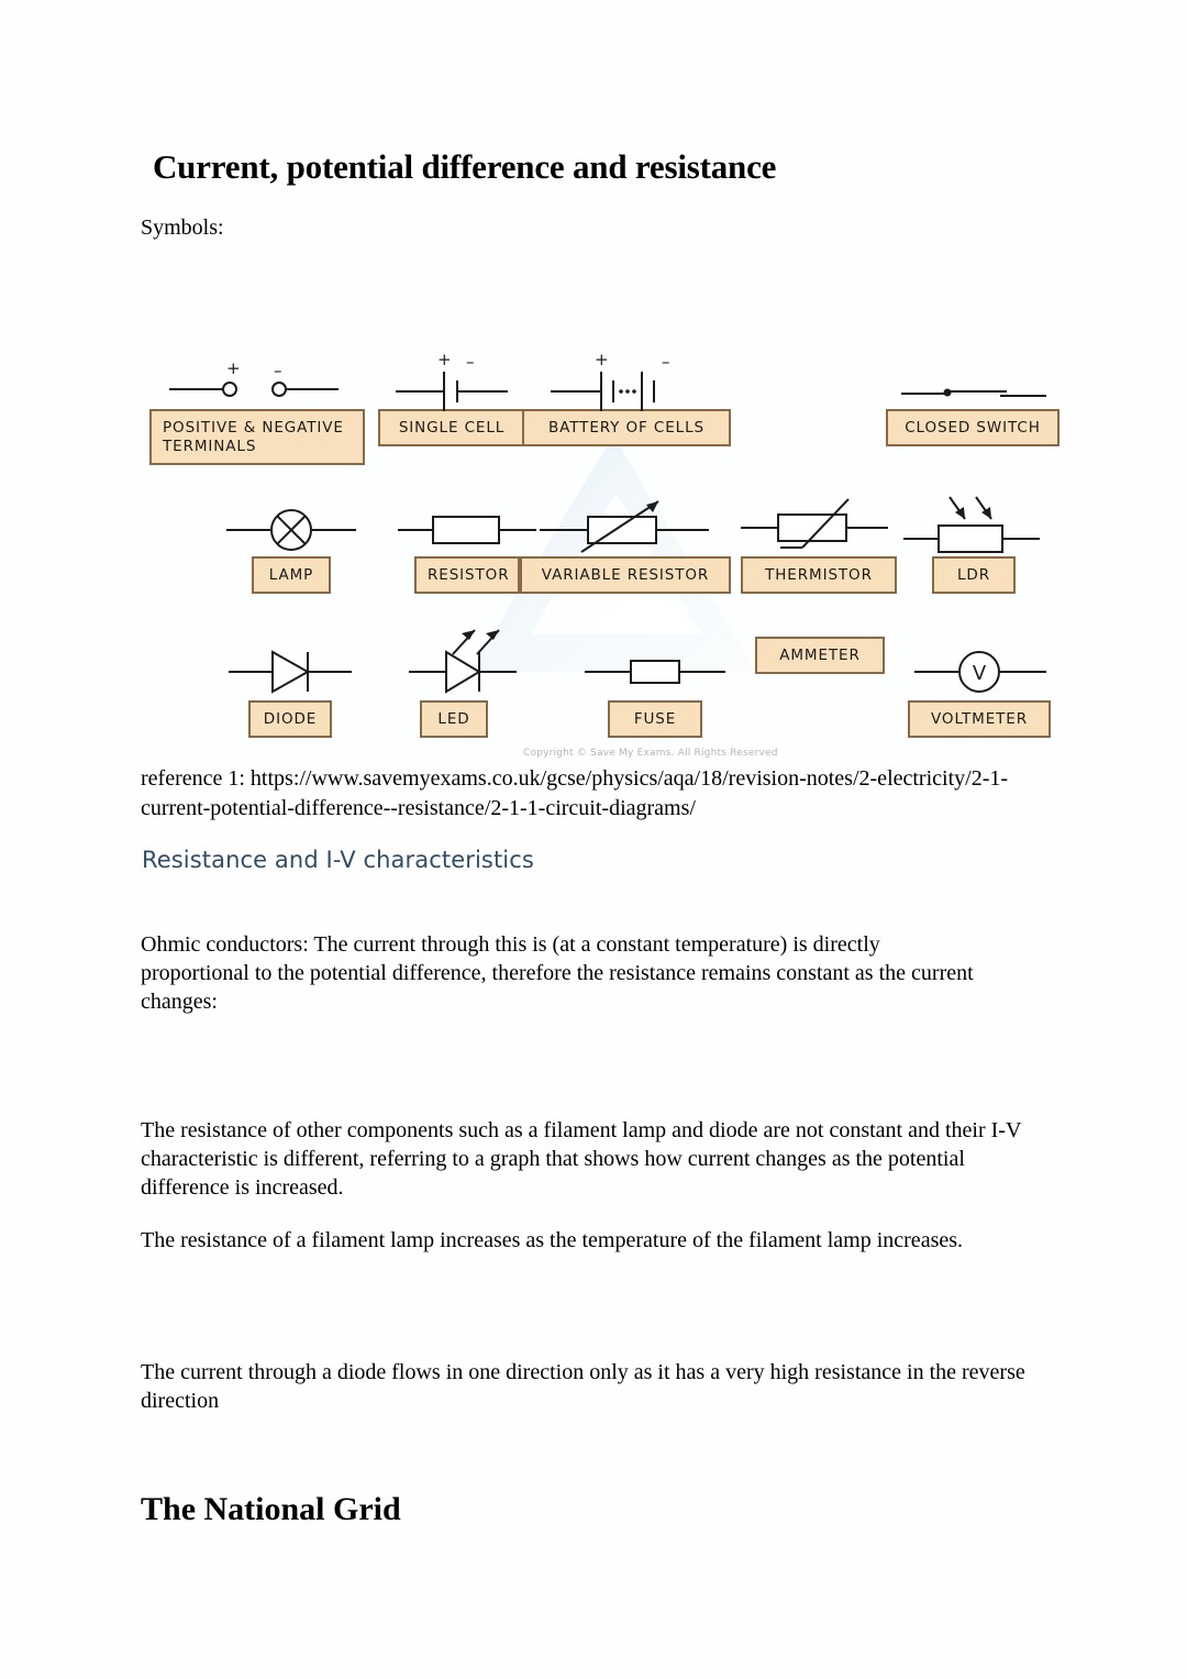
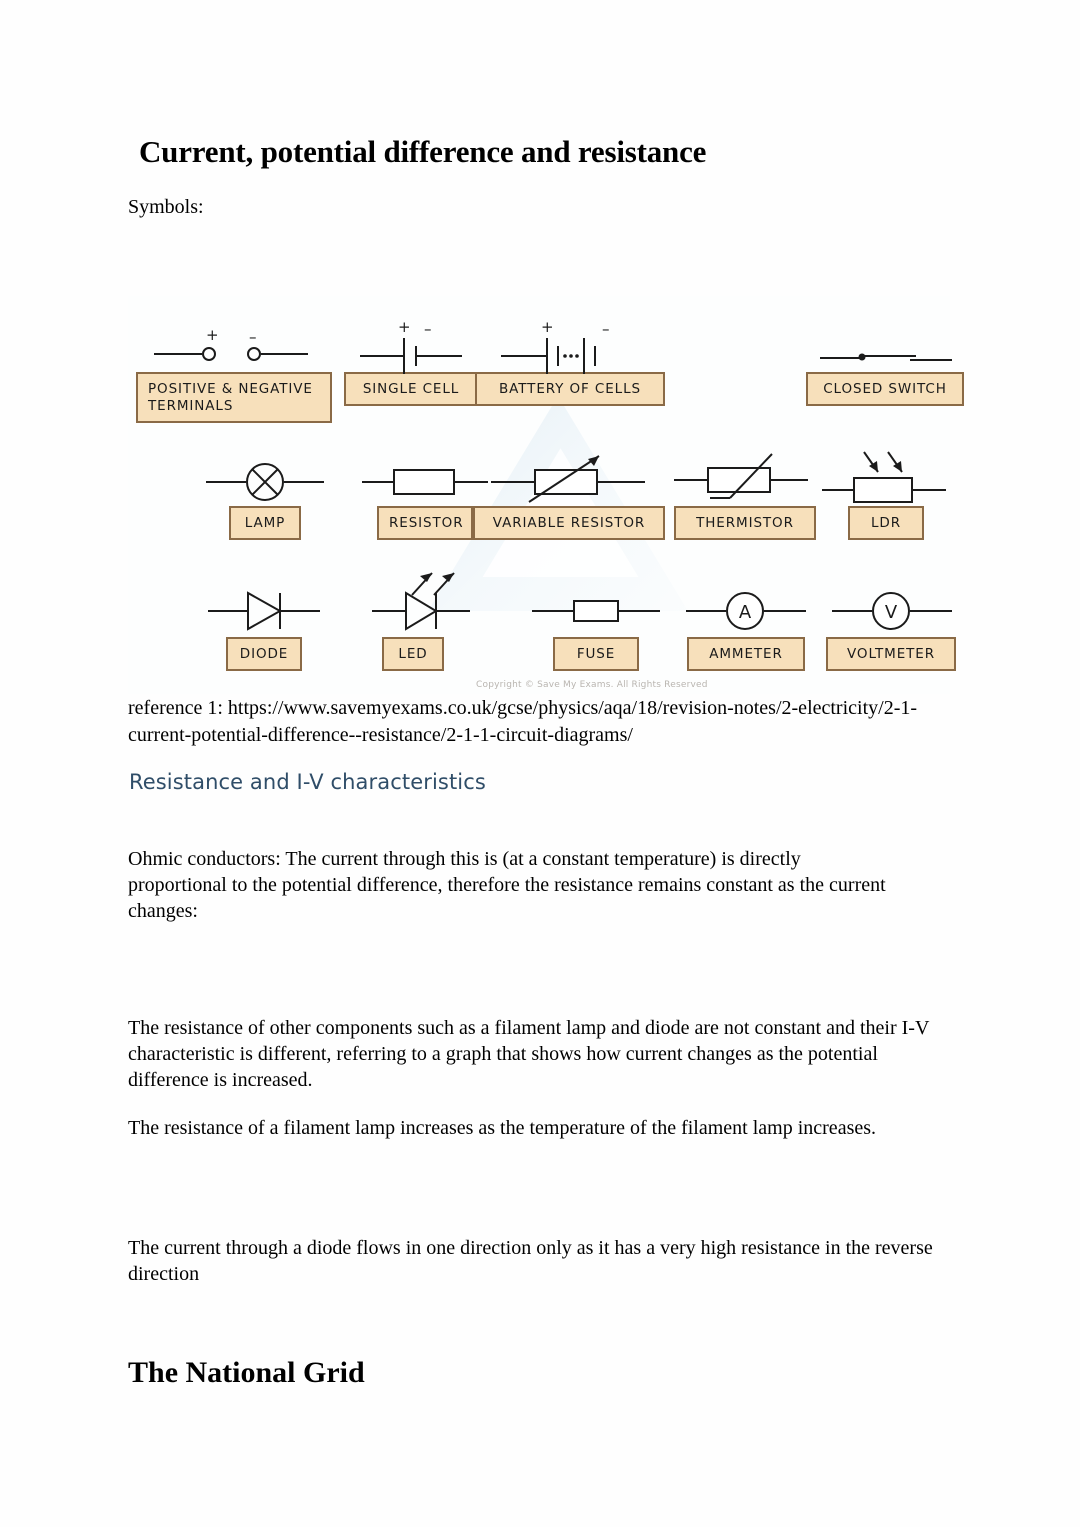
  Current, potential difference and resistance
  Symbols:
  +
  –
  POSITIVE & NEGATIVE TERMINALS
  +
  –
  SINGLE CELL
  +
  –
  BATTERY OF CELLS
  CLOSED SWITCH
  LAMP
  RESISTOR
  VARIABLE RESISTOR
  THERMISTOR
  LDR
  DIODE
  LED
  FUSE
+ A
  AMMETER
  V
  VOLTMETER
  Copyright © Save My Exams. All Rights Reserved
  reference 1: https://www.savemyexams.co.uk/gcse/physics/aqa/18/revision-notes/2-electricity/2-1-current-potential-difference--resistance/2-1-1-circuit-diagrams/
  Resistance and I-V characteristics
  Ohmic conductors: The current through this is (at a constant temperature) is directly proportional to the potential difference, therefore the resistance remains constant as the current changes:
  The resistance of other components such as a filament lamp and diode are not constant and their I-V characteristic is different, referring to a graph that shows how current changes as the potential difference is increased.
  The resistance of a filament lamp increases as the temperature of the filament lamp increases.
  The current through a diode flows in one direction only as it has a very high resistance in the reverse direction
  The National Grid
